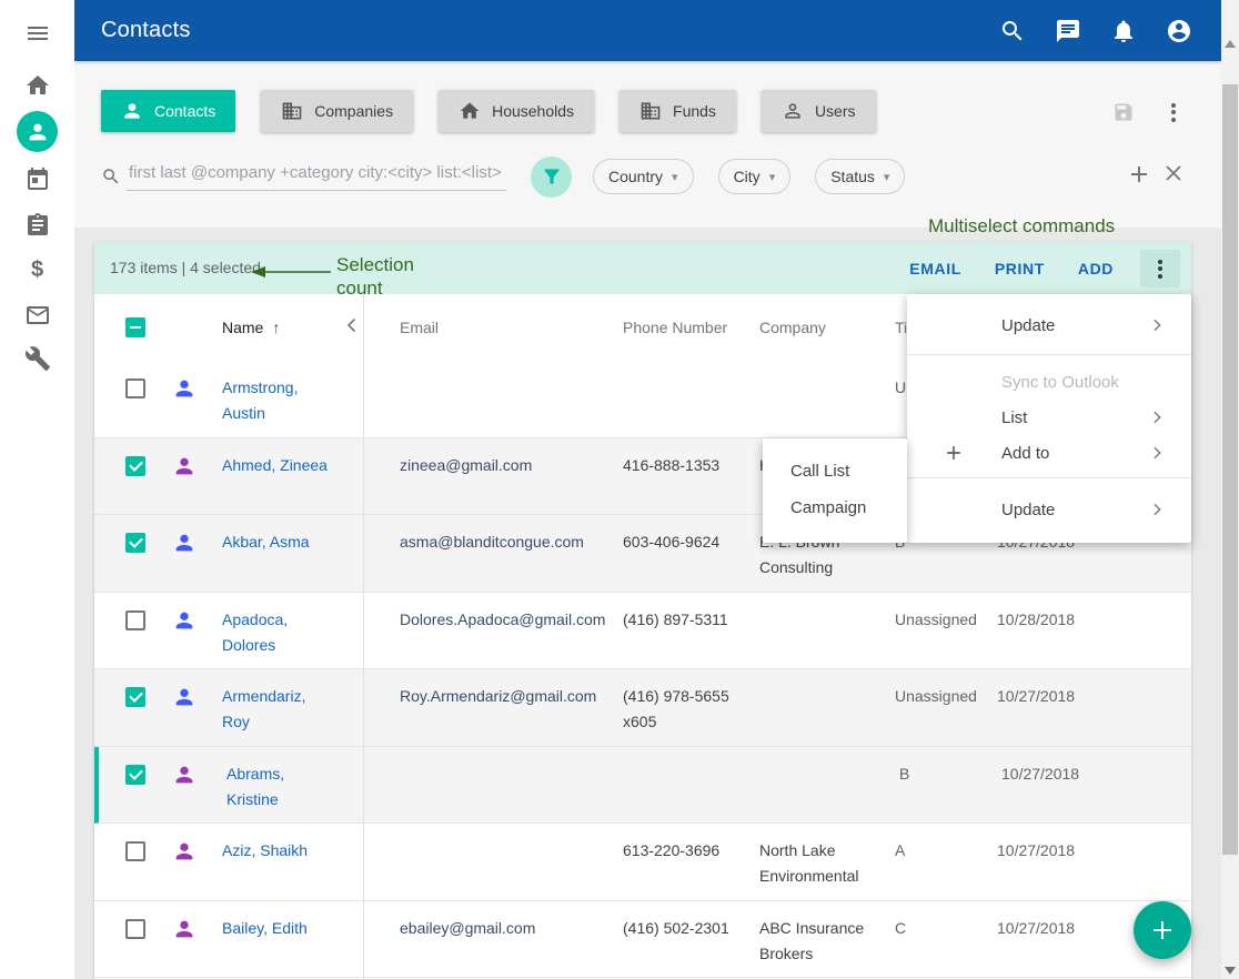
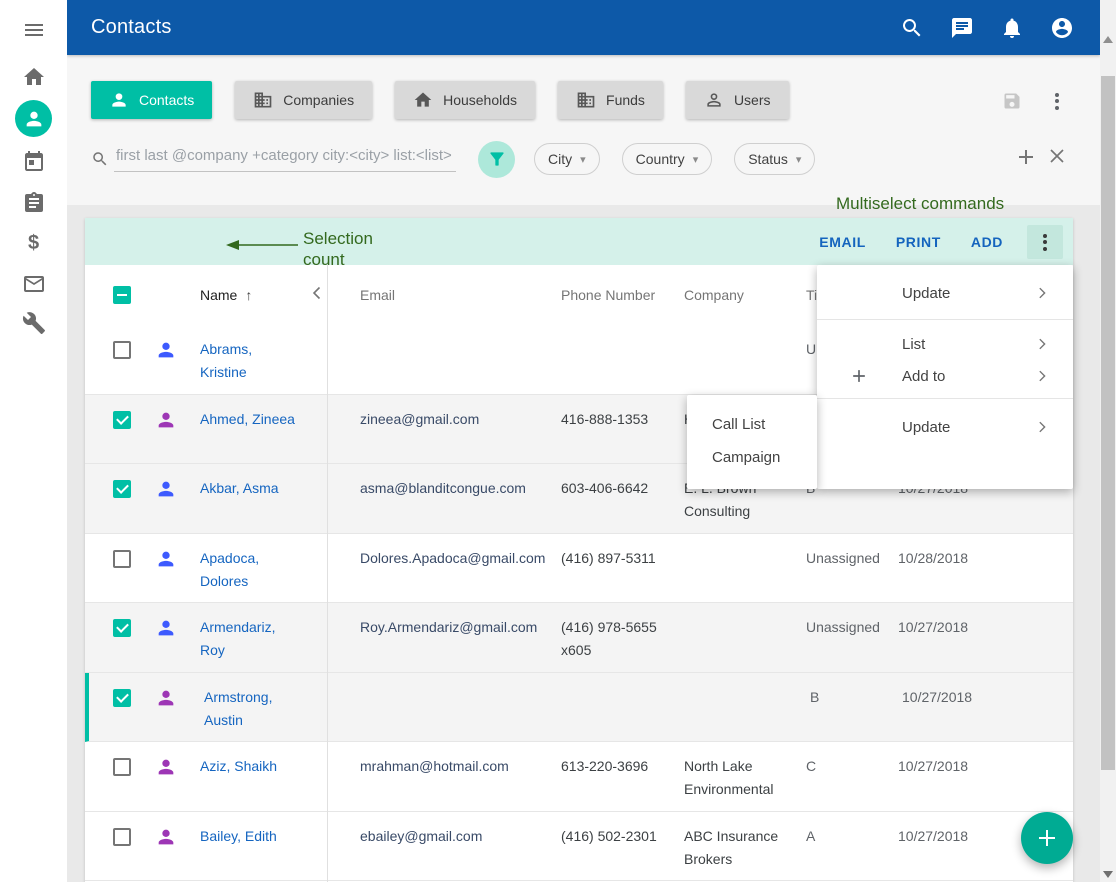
  $
  Contacts
  Contacts
  Companies
  Households
  Funds
  Users
  first last @company +category city:<city> list:<list>
- Country
+ City
  ▾
- City
+ Country
  ▾
  Status
  ▾
- 173 items | 4 selected
  EMAIL
  PRINT
  ADD
  Name ↑
  Email
  Phone Number
  Company
- Armstrong, Austin
+ Abrams, Kristine
  Ahmed, Zineea
  zineea@gmail.com
  416-888-1353
  Akbar, Asma
  asma@blanditcongue.com
- 603-406-9624
+ 603-406-6642
  Apadoca, Dolores
  Dolores.Apadoca@gmail.com
  (416) 897-5311
  Unassigned
  10/28/2018
  Armendariz, Roy
  Roy.Armendariz@gmail.com
  (416) 978-5655 x605
  Unassigned
  10/27/2018
- Abrams, Kristine
+ Armstrong, Austin
  B
  10/27/2018
  Aziz, Shaikh
+ mrahman@hotmail.com
  613-220-3696
  North Lake Environmental
- A
+ C
  10/27/2018
  Bailey, Edith
  ebailey@gmail.com
  (416) 502-2301
  ABC Insurance Brokers
- C
+ A
  10/27/2018
  Multiselect commands
  Selection count
  Update
- Sync to Outlook
  List
  Add to
  Update
  Call List
  Campaign
